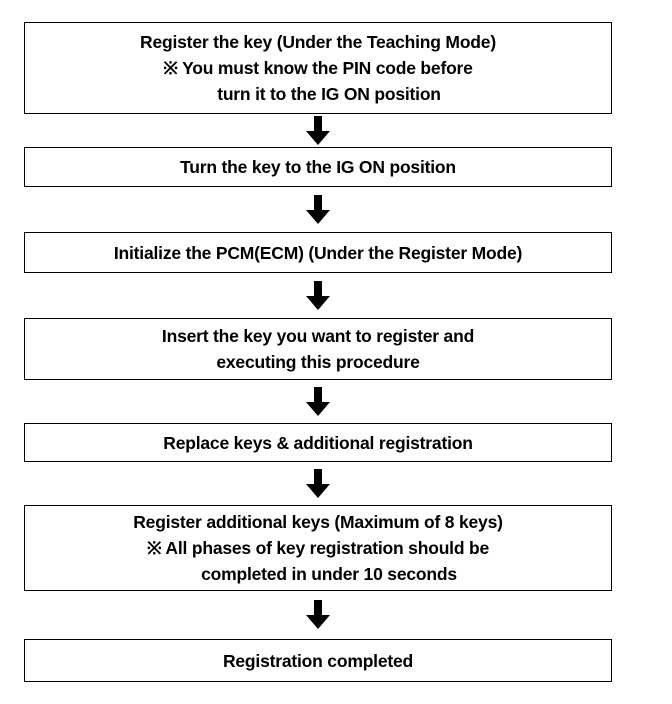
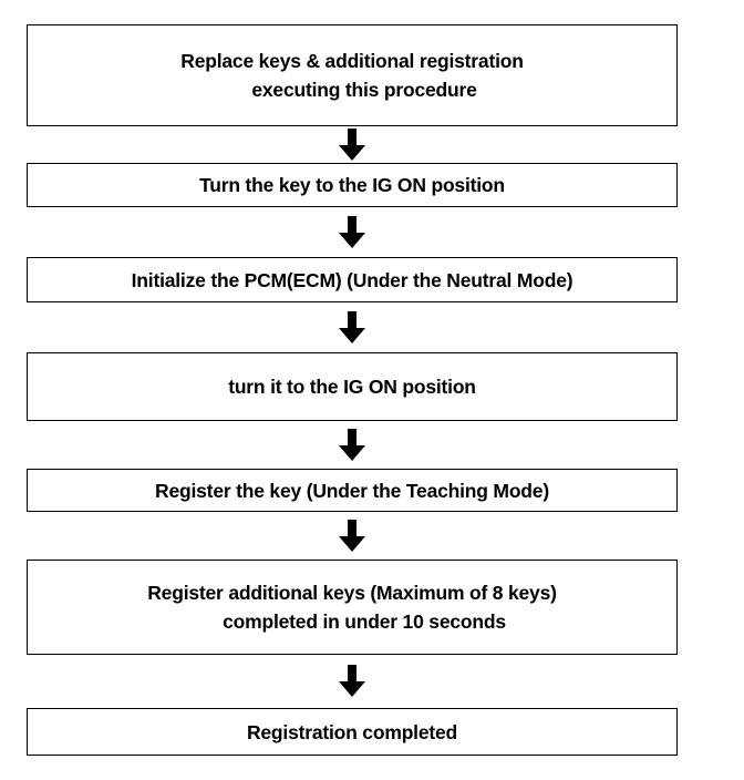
- Register the key (Under the Teaching Mode)
+ Replace keys & additional registration
- ※ You must know the PIN code before
- turn it to the IG ON position
+ executing this procedure
  Turn the key to the IG ON position
- Initialize the PCM(ECM) (Under the Register Mode)
+ Initialize the PCM(ECM) (Under the Neutral Mode)
- Insert the key you want to register and
- executing this procedure
+ turn it to the IG ON position
- Replace keys & additional registration
+ Register the key (Under the Teaching Mode)
  Register additional keys (Maximum of 8 keys)
- ※ All phases of key registration should be
  completed in under 10 seconds
  Registration completed
